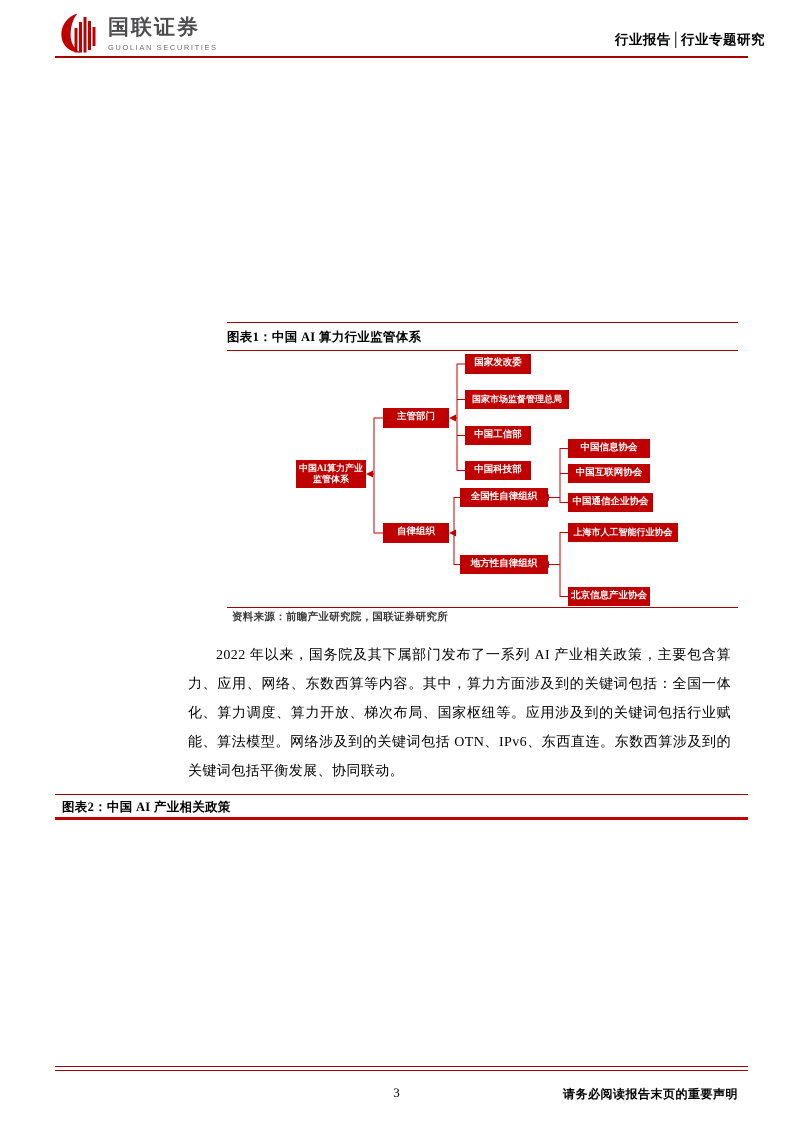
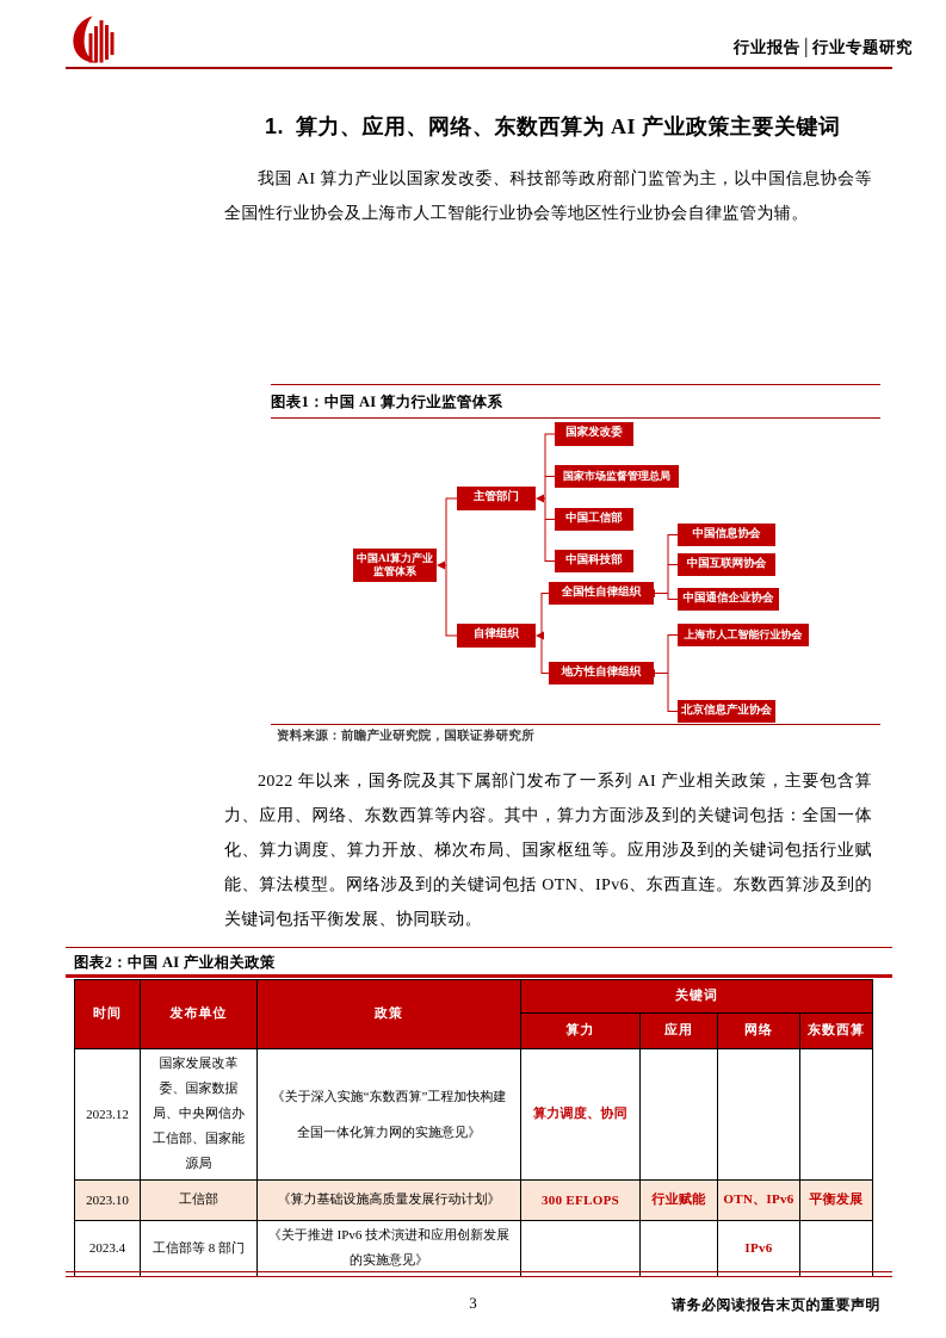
- 国联证券
- GUOLIAN SECURITIES
  行业报告│行业专题研究
+ 1. 算力、应用、网络、东数西算为 AI 产业政策主要关键词
+ 我国 AI 算力产业以国家发改委、科技部等政府部门监管为主，以中国信息协会等全国性行业协会及上海市人工智能行业协会等地区性行业协会自律监管为辅。
  图表1：中国 AI 算力行业监管体系
  中国AI算力产业监管体系
  主管部门
  自律组织
  国家发改委
  国家市场监督管理总局
  中国工信部
  中国科技部
  全国性自律组织
  地方性自律组织
  中国信息协会
  中国互联网协会
  中国通信企业协会
  上海市人工智能行业协会
  北京信息产业协会
  资料来源：前瞻产业研究院，国联证券研究所
  2022 年以来，国务院及其下属部门发布了一系列 AI 产业相关政策，主要包含算力、应用、网络、东数西算等内容。其中，算力方面涉及到的关键词包括：全国一体化、算力调度、算力开放、梯次布局、国家枢纽等。应用涉及到的关键词包括行业赋能、算法模型。网络涉及到的关键词包括 OTN、IPv6、东西直连。东数西算涉及到的关键词包括平衡发展、协同联动。
  图表2：中国 AI 产业相关政策
+ 时间	发布单位	政策	关键词
+ 算力	应用	网络	东数西算
+ 2023.12	国家发展改革委、国家数据局、中央网信办 工信部、国家能源局	《关于深入实施“东数西算”工程加快构建全国一体化算力网的实施意见》	算力调度、协同
+ 2023.10	工信部	《算力基础设施高质量发展行动计划》	300 EFLOPS	行业赋能	OTN、IPv6	平衡发展
+ 2023.4	工信部等 8 部门	《关于推进 IPv6 技术演进和应用创新发展的实施意见》			IPv6
  3
  请务必阅读报告末页的重要声明
